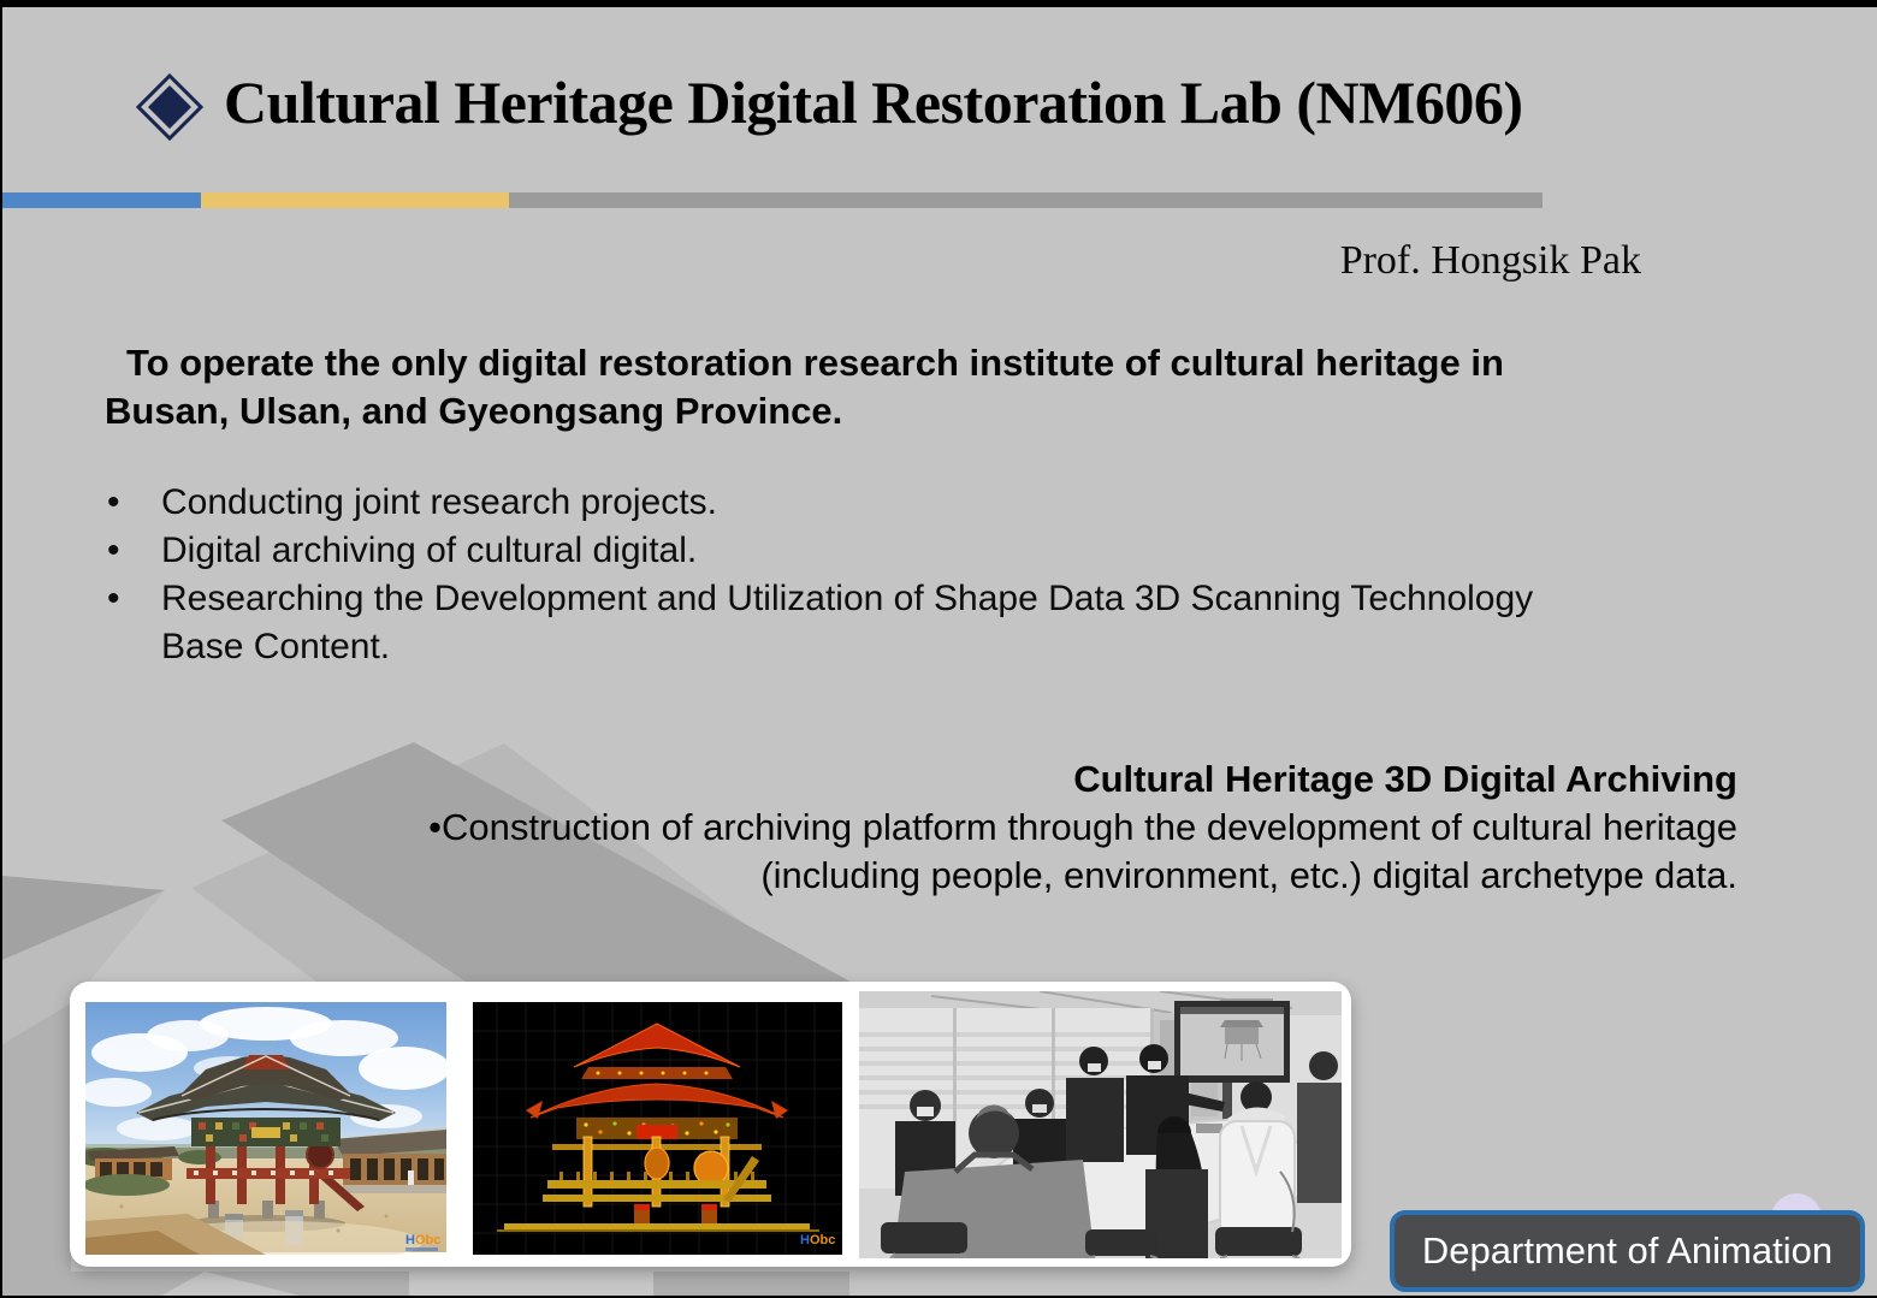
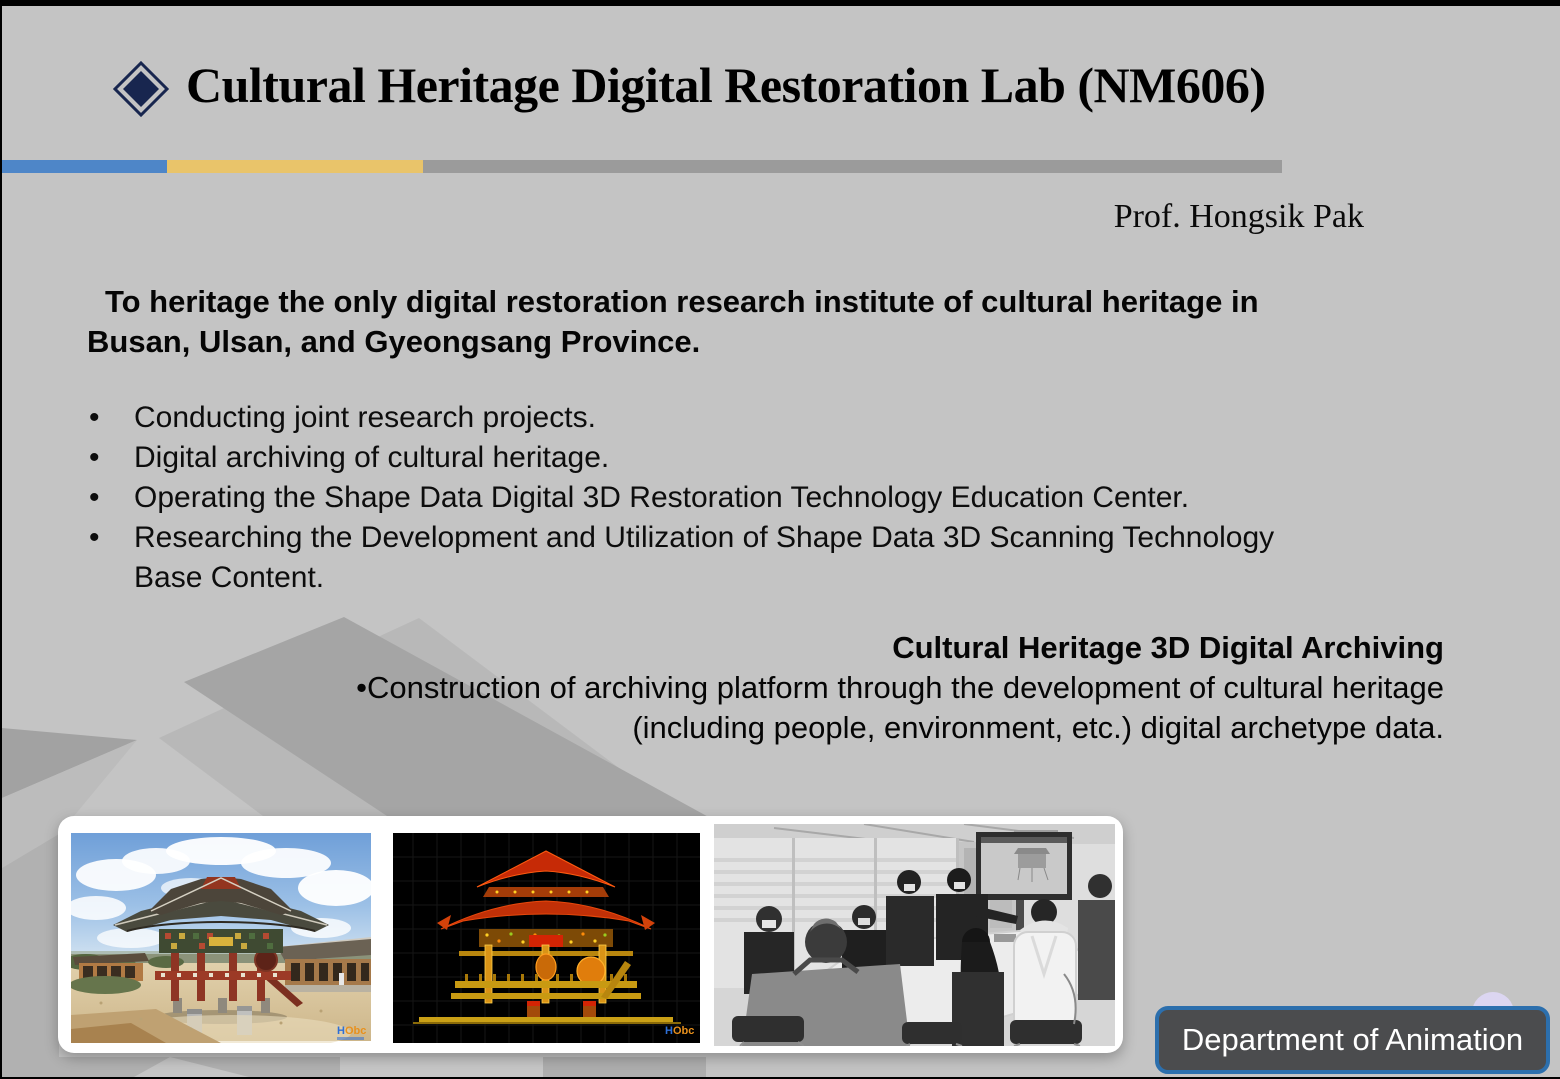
  Cultural Heritage Digital Restoration Lab (NM606)
  Prof. Hongsik Pak
- To operate the only digital restoration research institute of cultural heritage in
+ To heritage the only digital restoration research institute of cultural heritage in
  Busan, Ulsan, and Gyeongsang Province.
  Conducting joint research projects.
- Digital archiving of cultural digital.
+ Digital archiving of cultural heritage.
+ Operating the Shape Data Digital 3D Restoration Technology Education Center.
  Researching the Development and Utilization of Shape Data 3D Scanning Technology Base Content.
  Cultural Heritage 3D Digital Archiving
  •Construction of archiving platform through the development of cultural heritage
  (including people, environment, etc.) digital archetype data.
  HObc
  HObc
  Department of Animation
